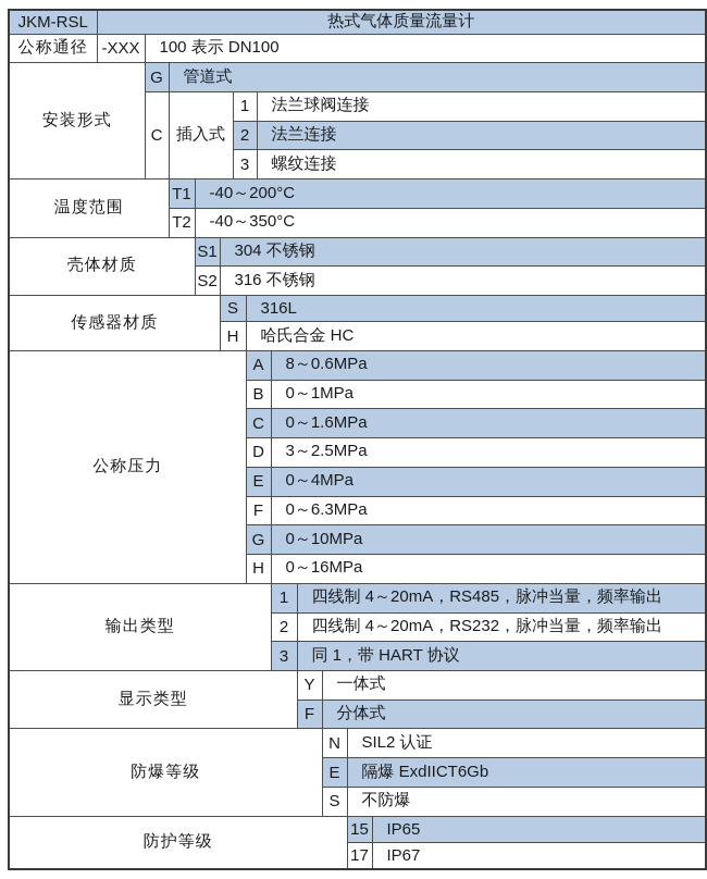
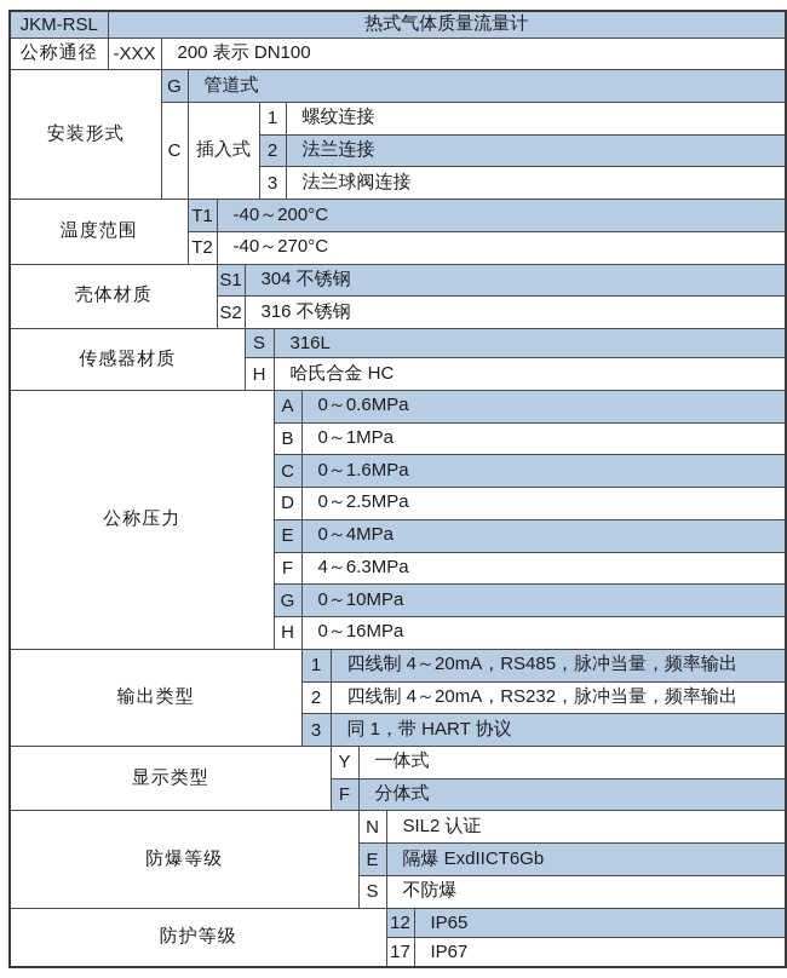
  JKM-RSL	热式气体质量流量计
- 公称通径	-XXX	100 表示 DN100
+ 公称通径	-XXX	200 表示 DN100
  安装形式	G	管道式
- C	插入式	1	法兰球阀连接
+ C	插入式	1	螺纹连接
  2	法兰连接
- 3	螺纹连接
+ 3	法兰球阀连接
  温度范围	T1	-40～200°C
- T2	-40～350°C
+ T2	-40～270°C
  壳体材质	S1	304 不锈钢
  S2	316 不锈钢
  传感器材质	S	316L
  H	哈氏合金 HC
- 公称压力	A	8～0.6MPa
+ 公称压力	A	0～0.6MPa
  B	0～1MPa
  C	0～1.6MPa
- D	3～2.5MPa
+ D	0～2.5MPa
  E	0～4MPa
- F	0～6.3MPa
+ F	4～6.3MPa
  G	0～10MPa
  H	0～16MPa
  输出类型	1	四线制 4～20mA，RS485，脉冲当量，频率输出
  2	四线制 4～20mA，RS232，脉冲当量，频率输出
  3	同 1，带 HART 协议
  显示类型	Y	一体式
  F	分体式
  防爆等级	N	SIL2 认证
  E	隔爆 ExdIICT6Gb
  S	不防爆
- 防护等级	15	IP65
+ 防护等级	12	IP65
  17	IP67
